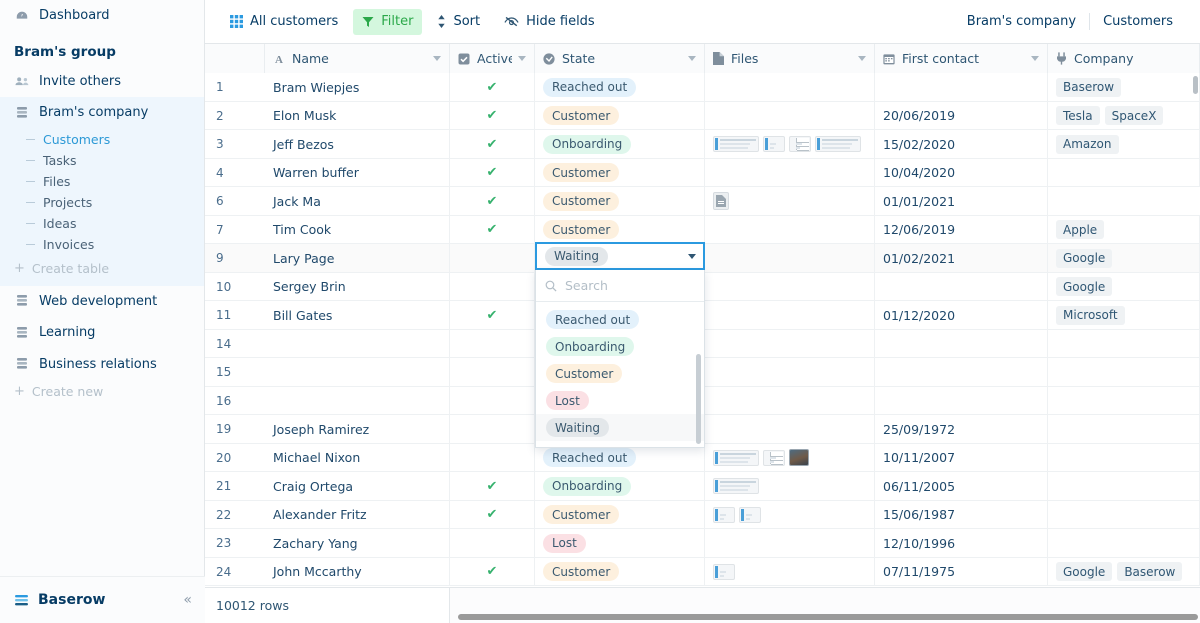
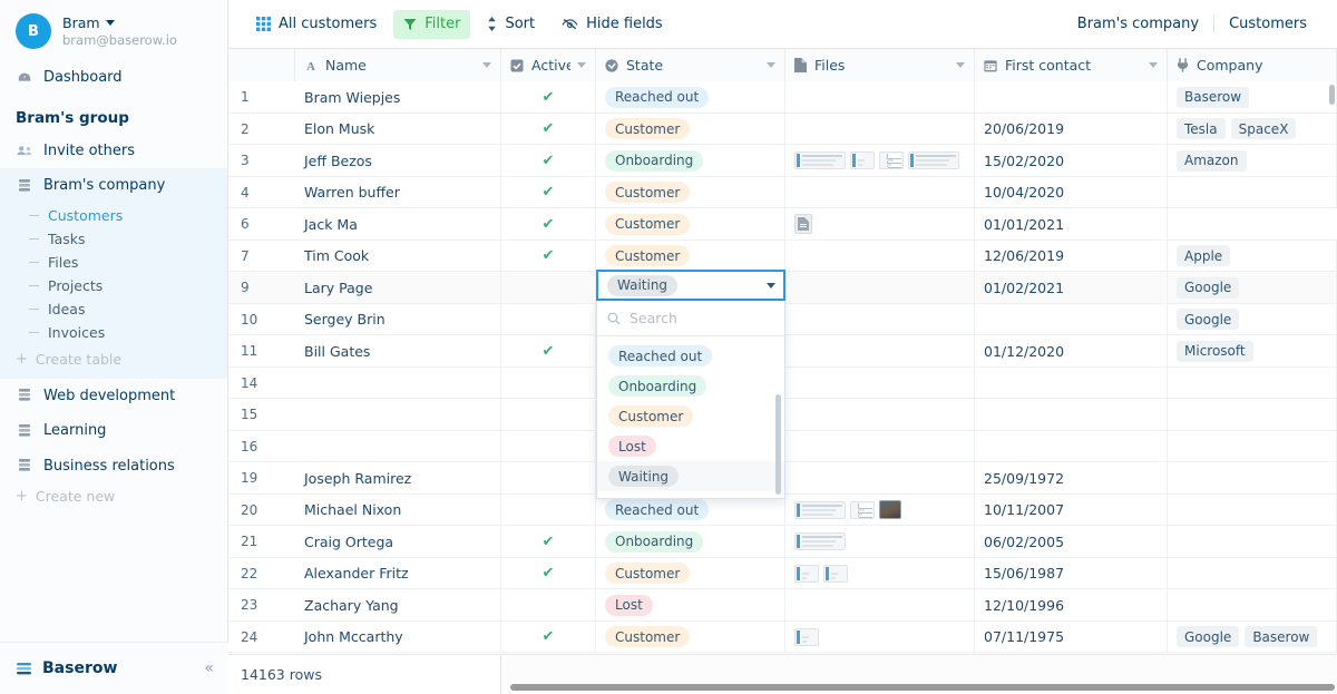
+ B
+ Bram
+ bram@baserow.io
  Dashboard
  Bram's group
  Invite others
  Bram's company
  Customers
  Tasks
  Files
  Projects
  Ideas
  Invoices
  +
  Create table
  Web development
  Learning
  Business relations
  +
  Create new
  Baserow
  «
  All customers
  Filter
  Sort
  Hide fields
  Bram's company
  Customers
  A
  Name
  Active
  State
  Files
  First contact
  Company
  1
  Bram Wiepjes
  ✔
  Reached out
  Baserow
  2
  Elon Musk
  ✔
  Customer
  20/06/2019
  Tesla
  SpaceX
  3
  Jeff Bezos
  ✔
  Onboarding
  15/02/2020
  Amazon
  4
  Warren buffer
  ✔
  Customer
  10/04/2020
  6
  Jack Ma
  ✔
  Customer
  01/01/2021
  7
  Tim Cook
  ✔
  Customer
  12/06/2019
  Apple
  9
  Lary Page
  01/02/2021
  Google
  10
  Sergey Brin
  Google
  11
  Bill Gates
  ✔
  01/12/2020
  Microsoft
  14
  15
  16
  19
  Joseph Ramirez
  25/09/1972
  20
  Michael Nixon
  Reached out
  10/11/2007
  21
  Craig Ortega
  ✔
  Onboarding
- 06/11/2005
+ 06/02/2005
  22
  Alexander Fritz
  ✔
  Customer
  15/06/1987
  23
  Zachary Yang
  Lost
  12/10/1996
  24
  John Mccarthy
  ✔
  Customer
  07/11/1975
  Google
  Baserow
  Waiting
  Search
  Reached out
  Onboarding
  Customer
  Lost
  Waiting
- 10012 rows
+ 14163 rows
